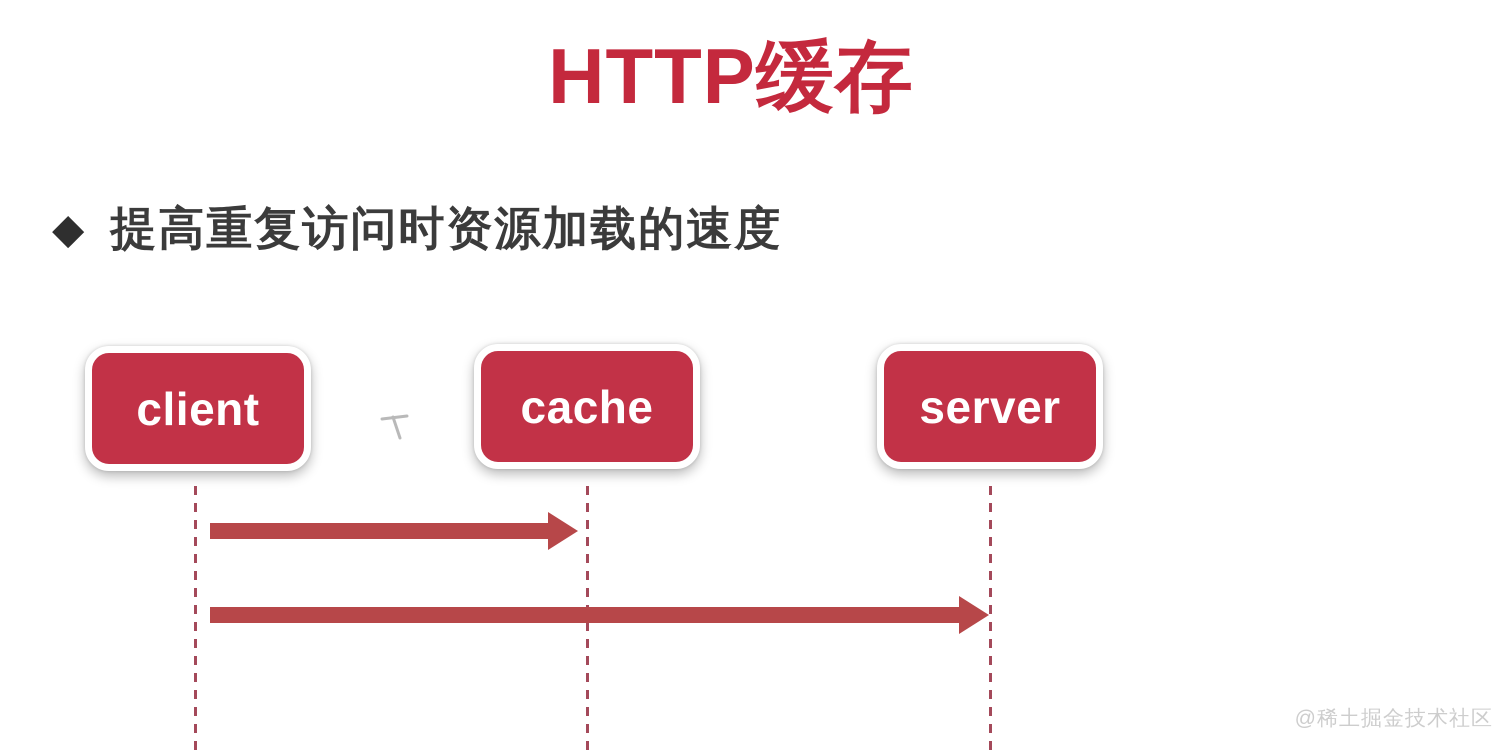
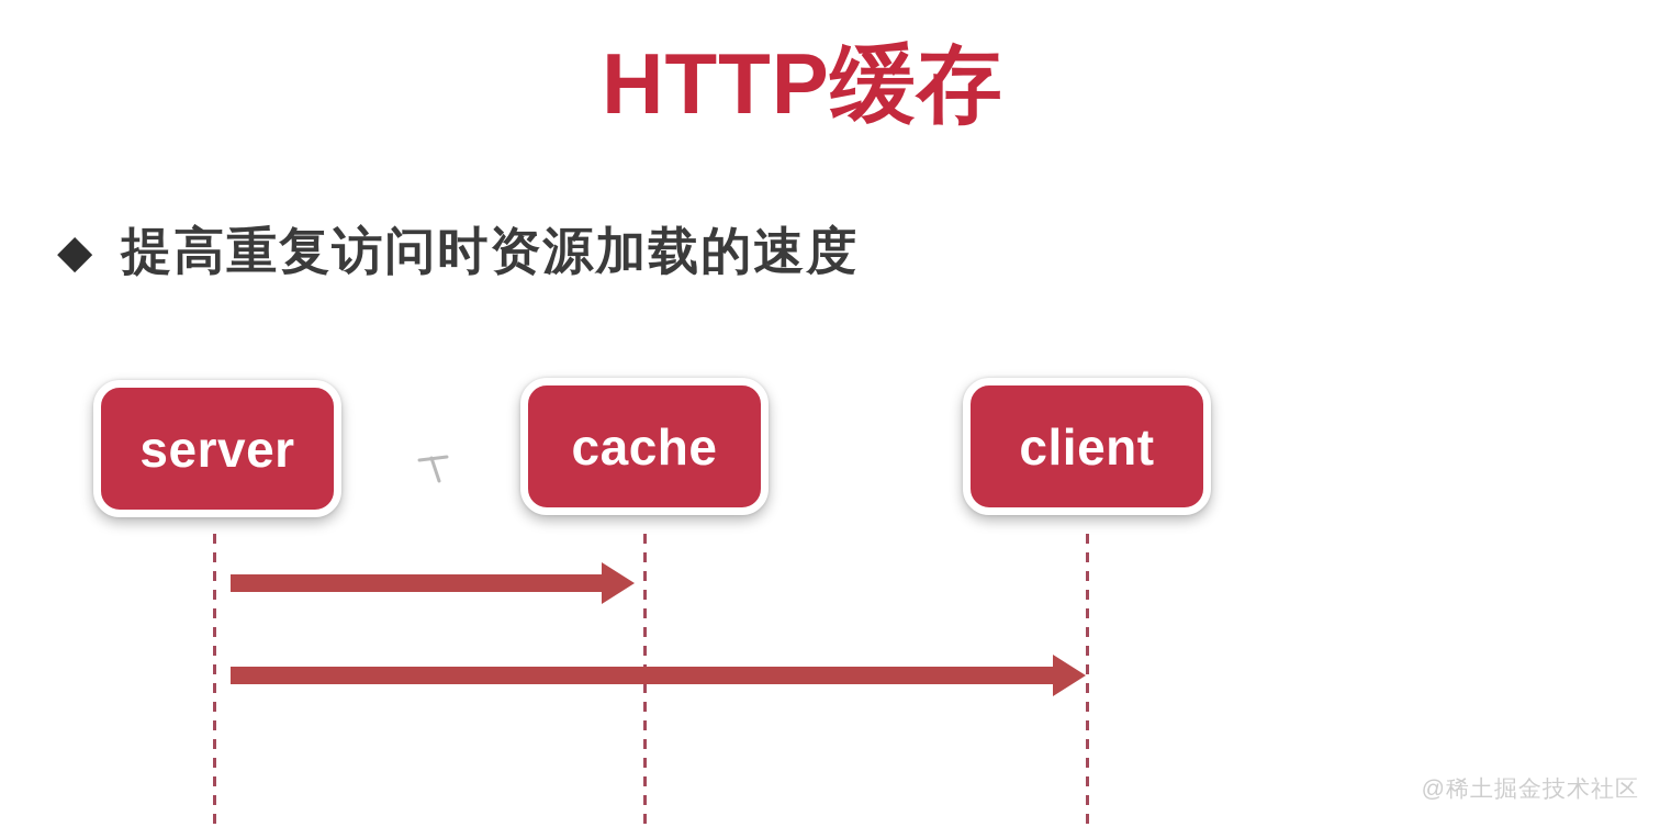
  HTTP缓存
  ◆
  提高重复访问时资源加载的速度
- client
+ server
  cache
- server
+ client
  @稀土掘金技术社区
